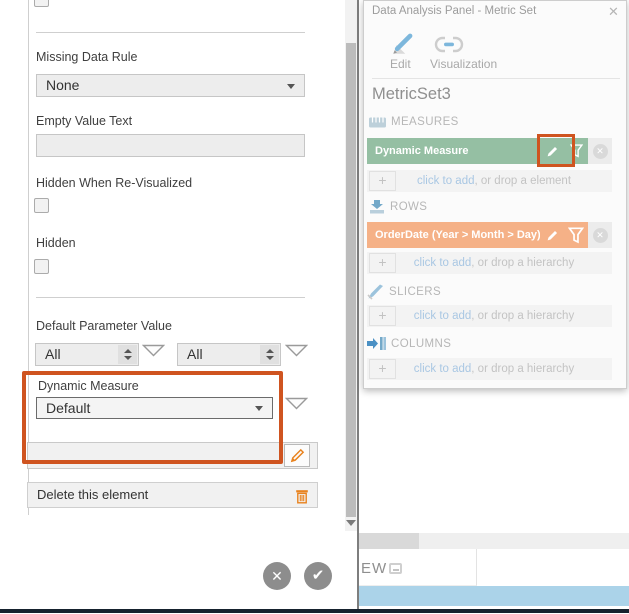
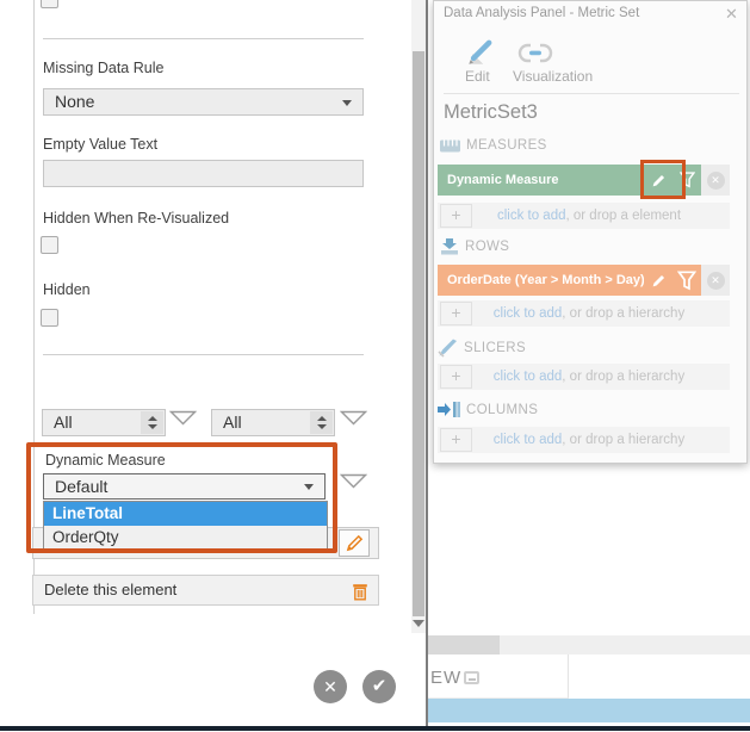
  Missing Data Rule
  None
  Empty Value Text
  Hidden When Re-Visualized
  Hidden
- Default Parameter Value
  All
  All
  Dynamic Measure
  Default
+ LineTotal
+ OrderQty
  Delete this element
  ✕
  ✔
  EW
  Data Analysis Panel - Metric Set
  ✕
  Edit
  Visualization
  MetricSet3
  MEASURES
  Dynamic Measure
  ✕
  +
  click to add, or drop a element
  ROWS
  OrderDate (Year > Month > Day)
  ✕
  +
  click to add, or drop a hierarchy
  SLICERS
  +
  click to add, or drop a hierarchy
  COLUMNS
  +
  click to add, or drop a hierarchy
